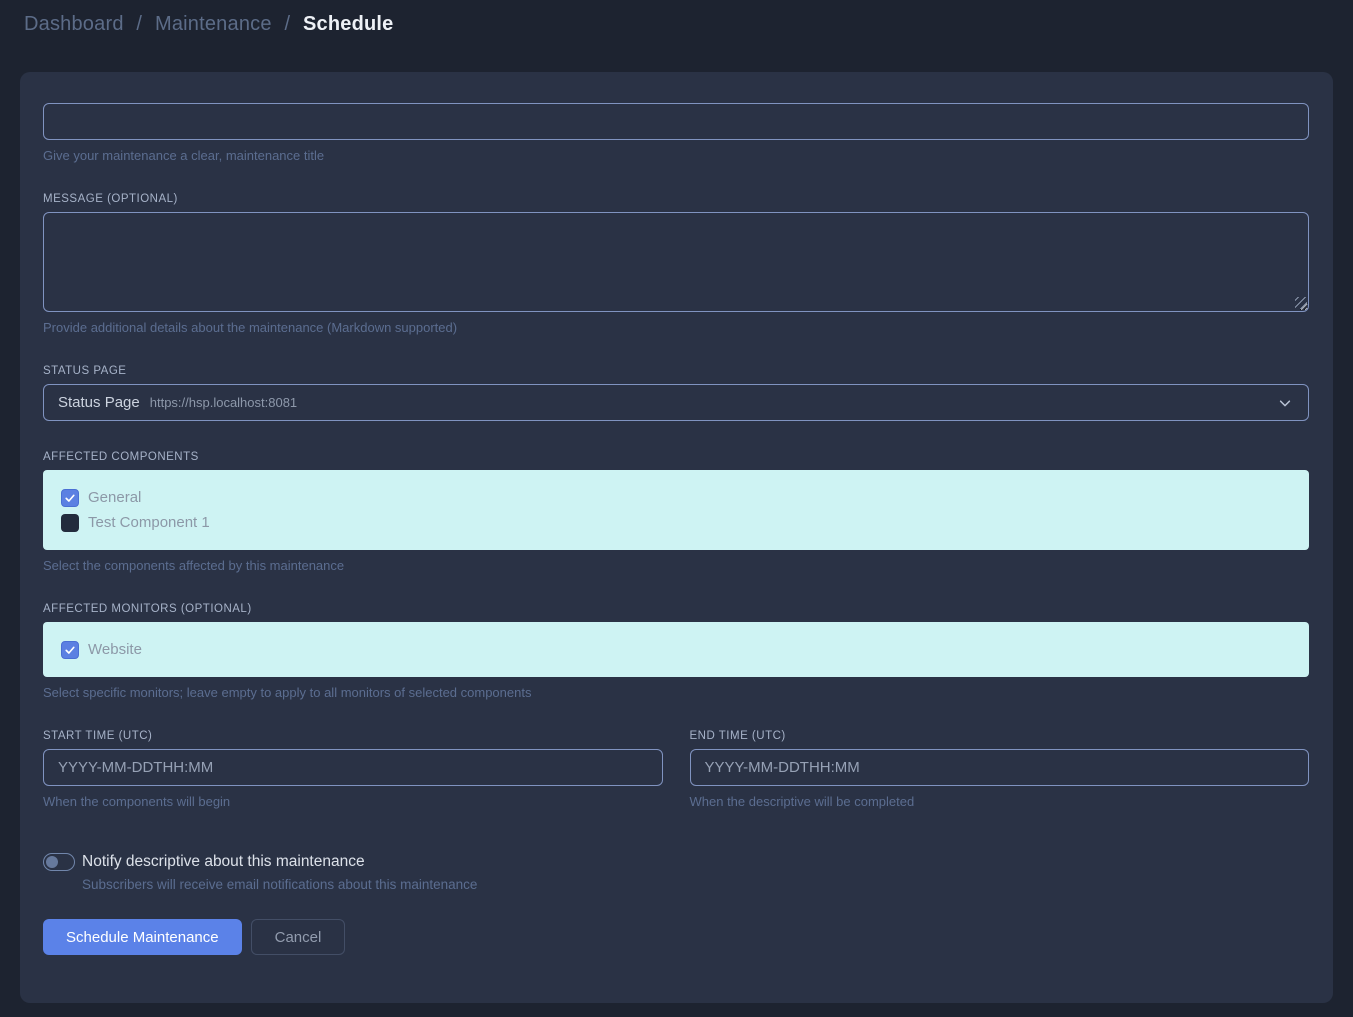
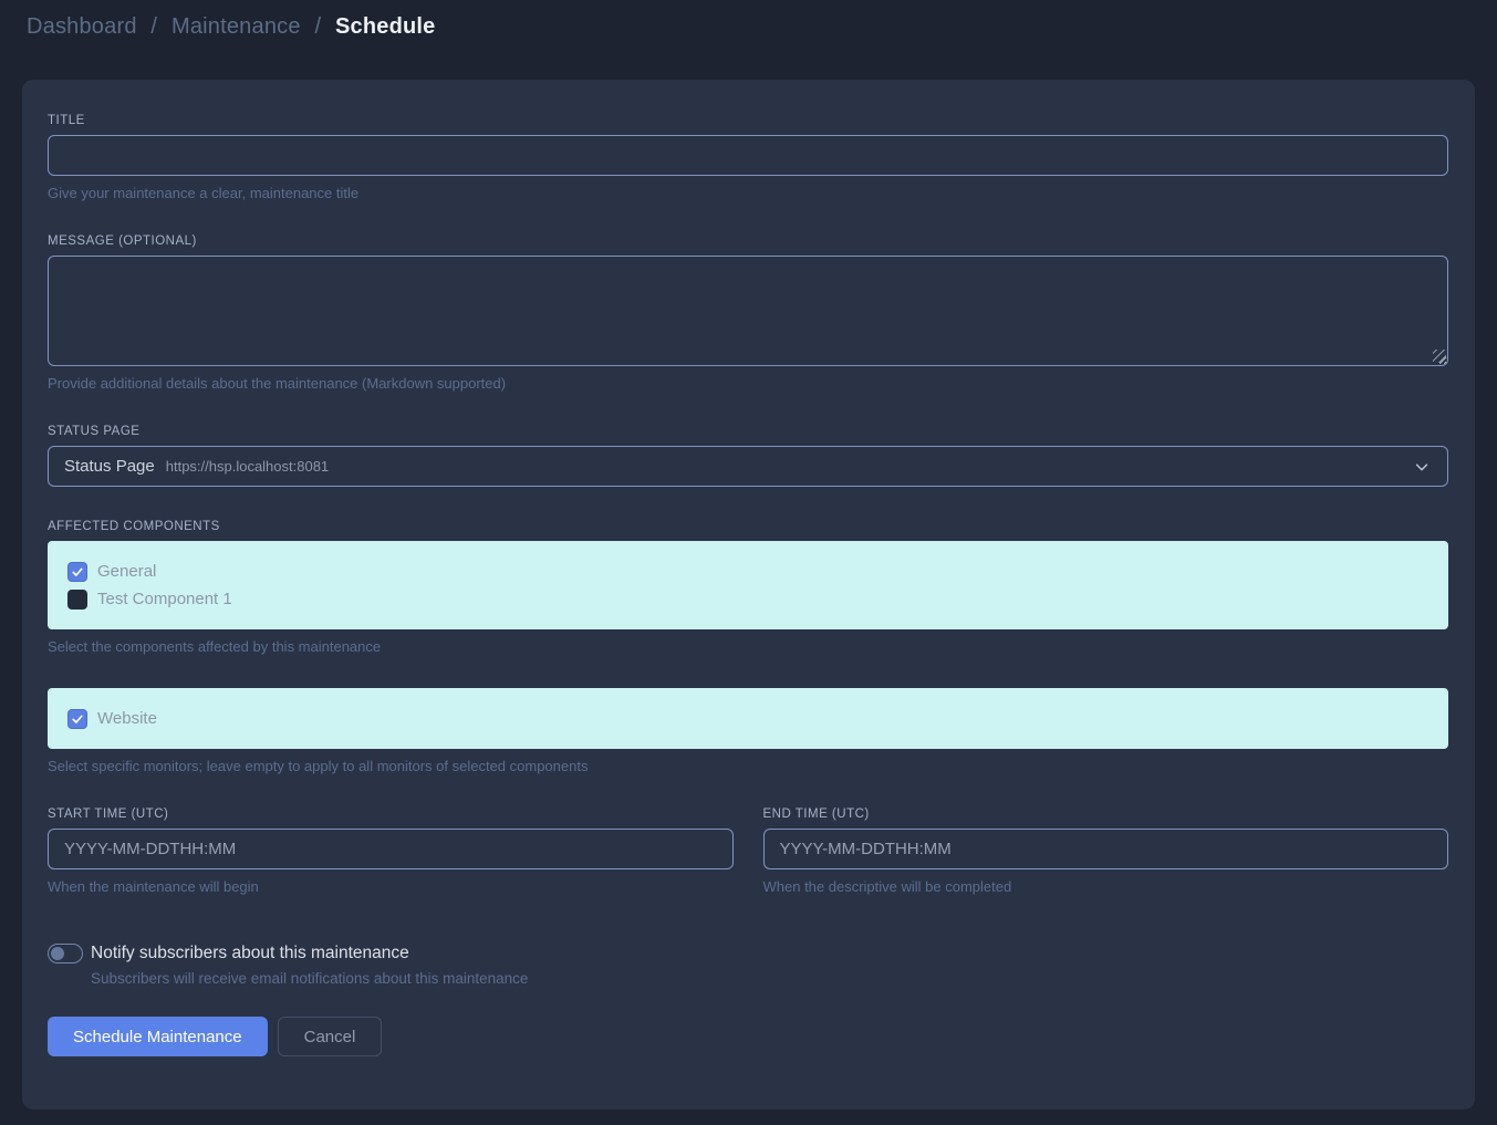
  Dashboard / Maintenance / Schedule
+ TITLE
  Give your maintenance a clear, maintenance title
  MESSAGE (OPTIONAL)
  Provide additional details about the maintenance (Markdown supported)
  STATUS PAGE
  Status Page
  https://hsp.localhost:8081
  AFFECTED COMPONENTS
  General
  Test Component 1
  Select the components affected by this maintenance
- AFFECTED MONITORS (OPTIONAL)
  Website
  Select specific monitors; leave empty to apply to all monitors of selected components
  START TIME (UTC)
  YYYY-MM-DDTHH:MM
- When the components will begin
+ When the maintenance will begin
  END TIME (UTC)
  YYYY-MM-DDTHH:MM
  When the descriptive will be completed
- Notify descriptive about this maintenance
+ Notify subscribers about this maintenance
  Subscribers will receive email notifications about this maintenance
  Schedule Maintenance
  Cancel
